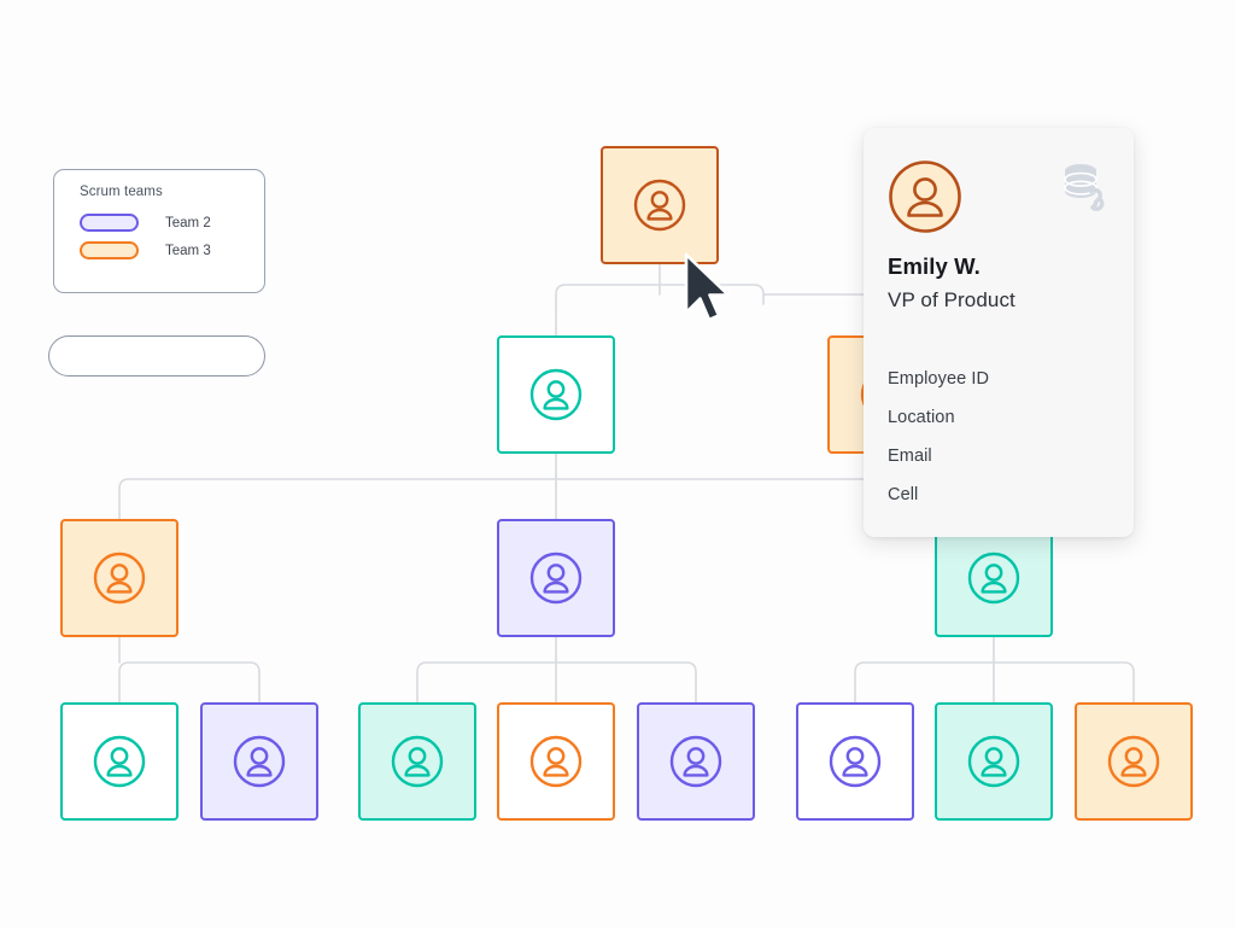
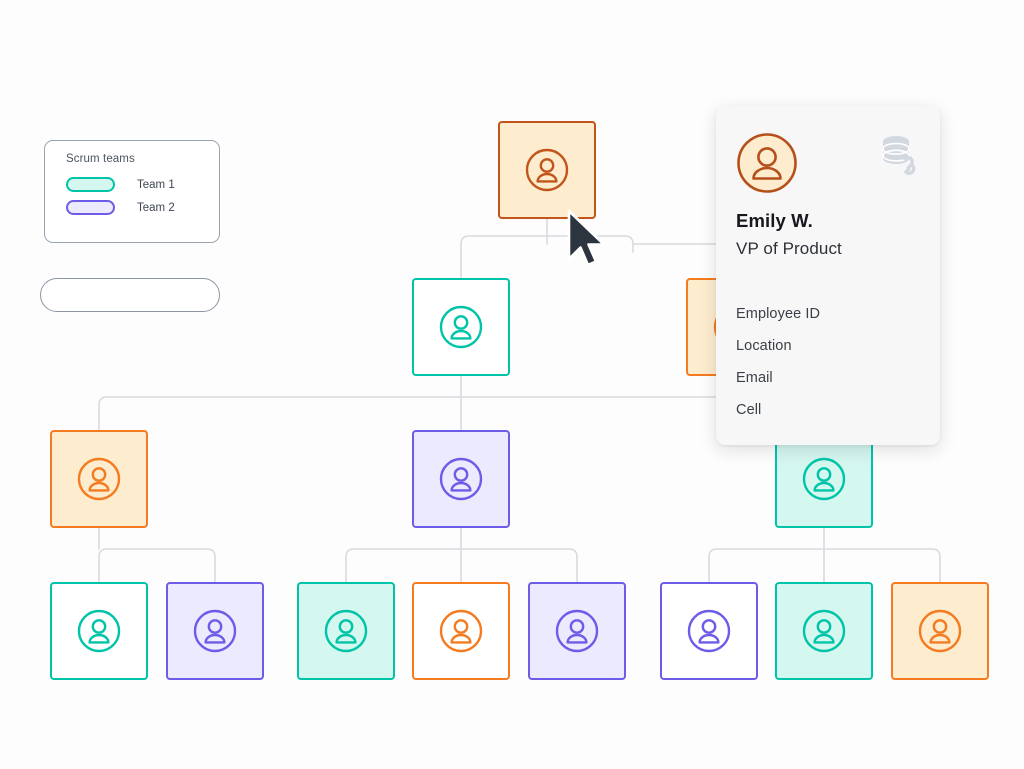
  Scrum teams
+ Team 1
  Team 2
- Team 3
  Emily W.
  VP of Product
  Employee ID
  Location
  Email
  Cell
